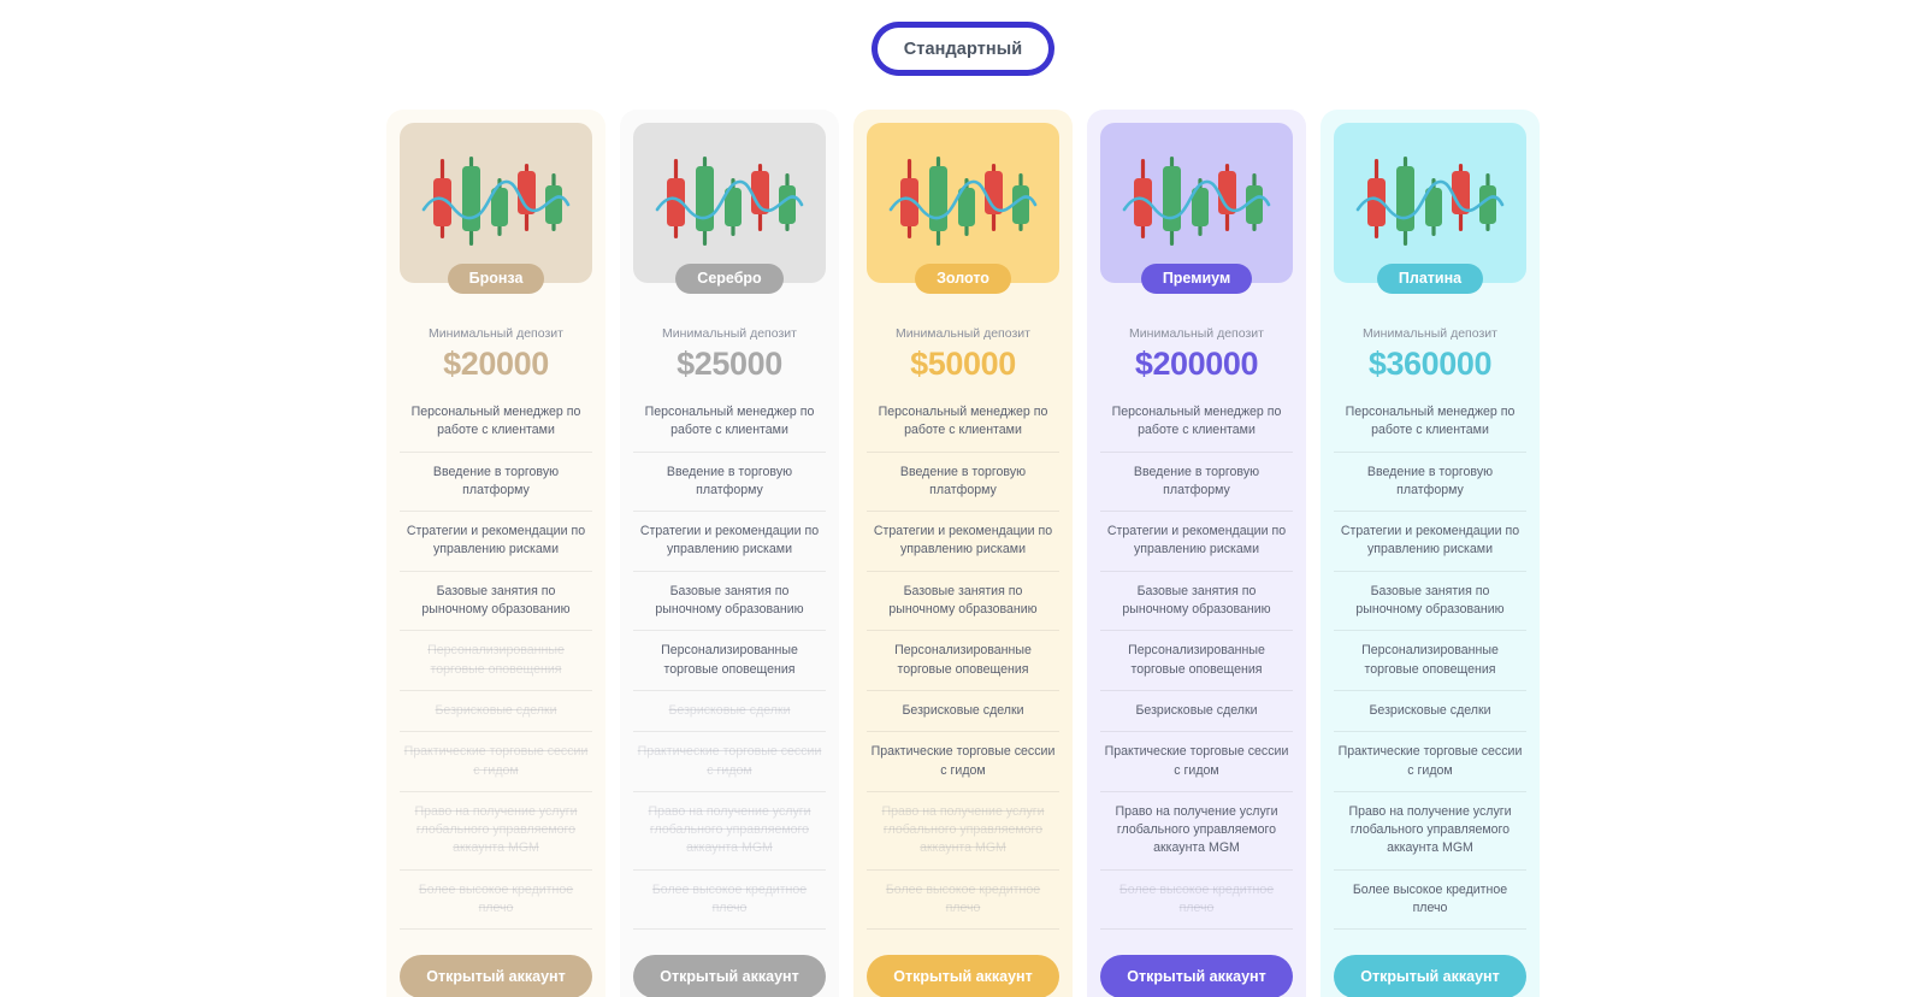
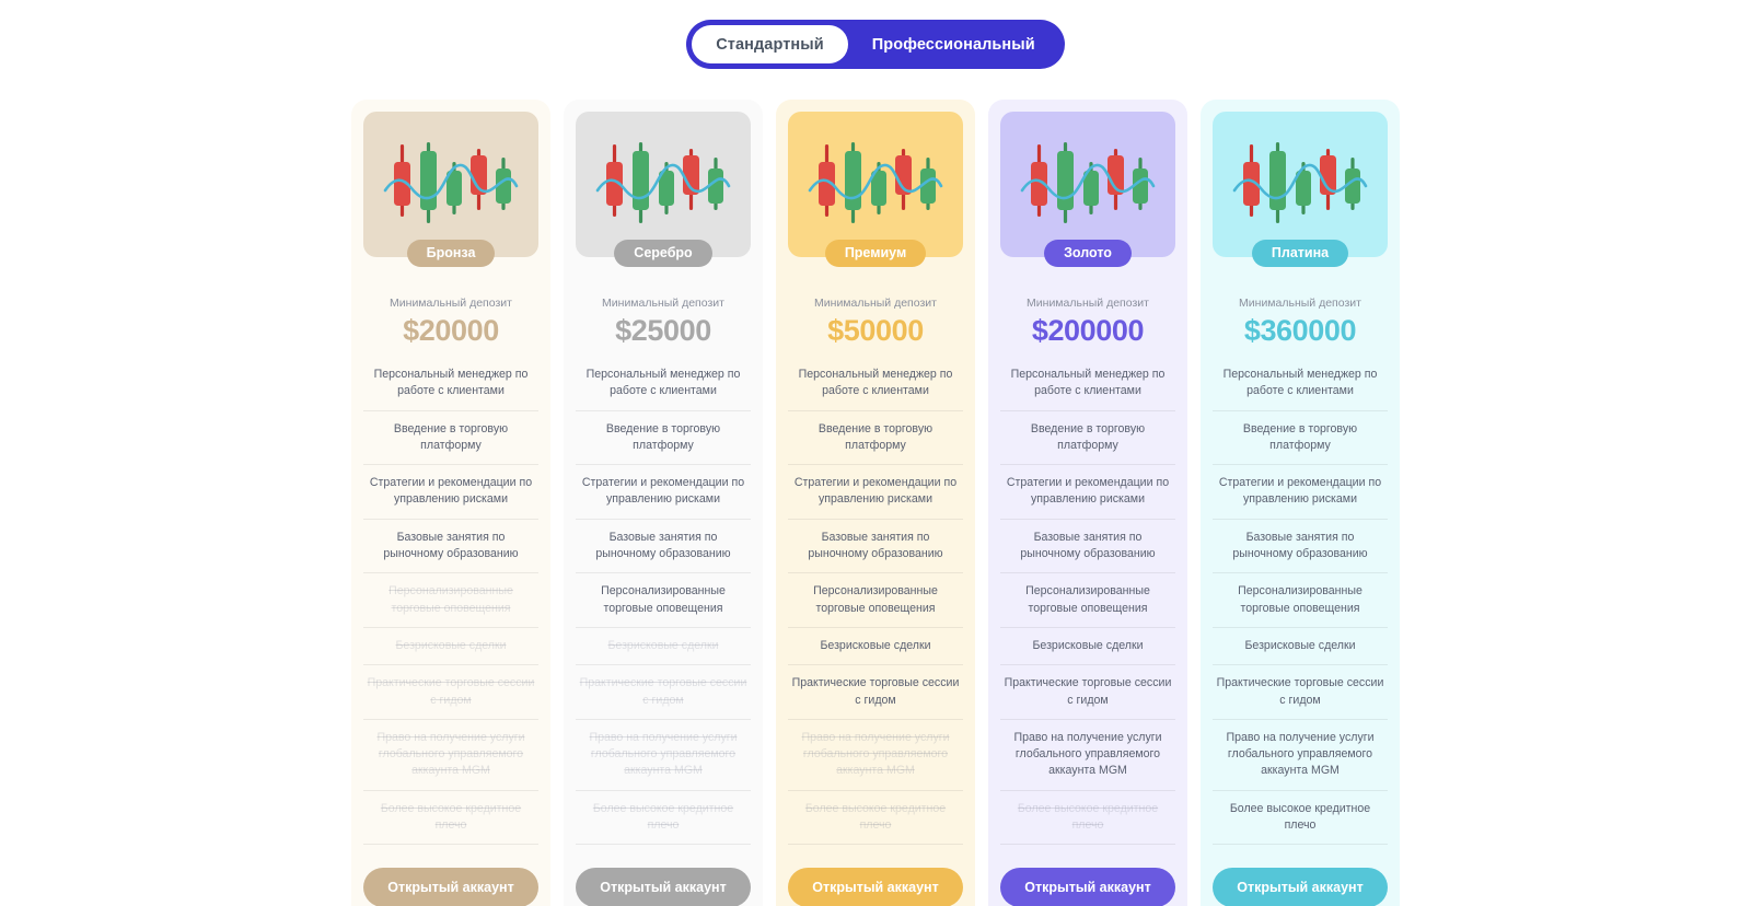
  Стандартный
+ Профессиональный
  Бронза
  Минимальный депозит
  $20000
  Персональный менеджер по работе с клиентами
  Введение в торговую платформу
  Стратегии и рекомендации по управлению рисками
  Базовые занятия по рыночному образованию
  Персонализированные торговые оповещения
  Безрисковые сделки
  Практические торговые сессии с гидом
  Право на получение услуги глобального управляемого аккаунта MGM
  Более высокое кредитное плечо
  Открытый аккаунт
  Серебро
  Минимальный депозит
  $25000
  Персональный менеджер по работе с клиентами
  Введение в торговую платформу
  Стратегии и рекомендации по управлению рисками
  Базовые занятия по рыночному образованию
  Персонализированные торговые оповещения
  Безрисковые сделки
  Практические торговые сессии с гидом
  Право на получение услуги глобального управляемого аккаунта MGM
  Более высокое кредитное плечо
  Открытый аккаунт
- Золото
+ Премиум
  Минимальный депозит
  $50000
  Персональный менеджер по работе с клиентами
  Введение в торговую платформу
  Стратегии и рекомендации по управлению рисками
  Базовые занятия по рыночному образованию
  Персонализированные торговые оповещения
  Безрисковые сделки
  Практические торговые сессии с гидом
  Право на получение услуги глобального управляемого аккаунта MGM
  Более высокое кредитное плечо
  Открытый аккаунт
- Премиум
+ Золото
  Минимальный депозит
  $200000
  Персональный менеджер по работе с клиентами
  Введение в торговую платформу
  Стратегии и рекомендации по управлению рисками
  Базовые занятия по рыночному образованию
  Персонализированные торговые оповещения
  Безрисковые сделки
  Практические торговые сессии с гидом
  Право на получение услуги глобального управляемого аккаунта MGM
  Более высокое кредитное плечо
  Открытый аккаунт
  Платина
  Минимальный депозит
  $360000
  Персональный менеджер по работе с клиентами
  Введение в торговую платформу
  Стратегии и рекомендации по управлению рисками
  Базовые занятия по рыночному образованию
  Персонализированные торговые оповещения
  Безрисковые сделки
  Практические торговые сессии с гидом
  Право на получение услуги глобального управляемого аккаунта MGM
  Более высокое кредитное плечо
  Открытый аккаунт
